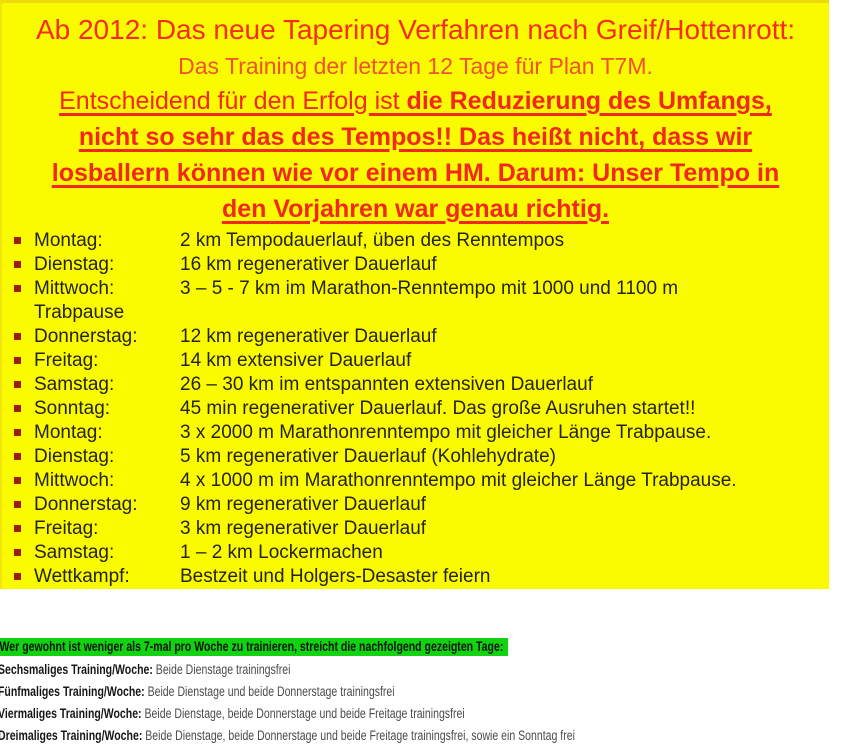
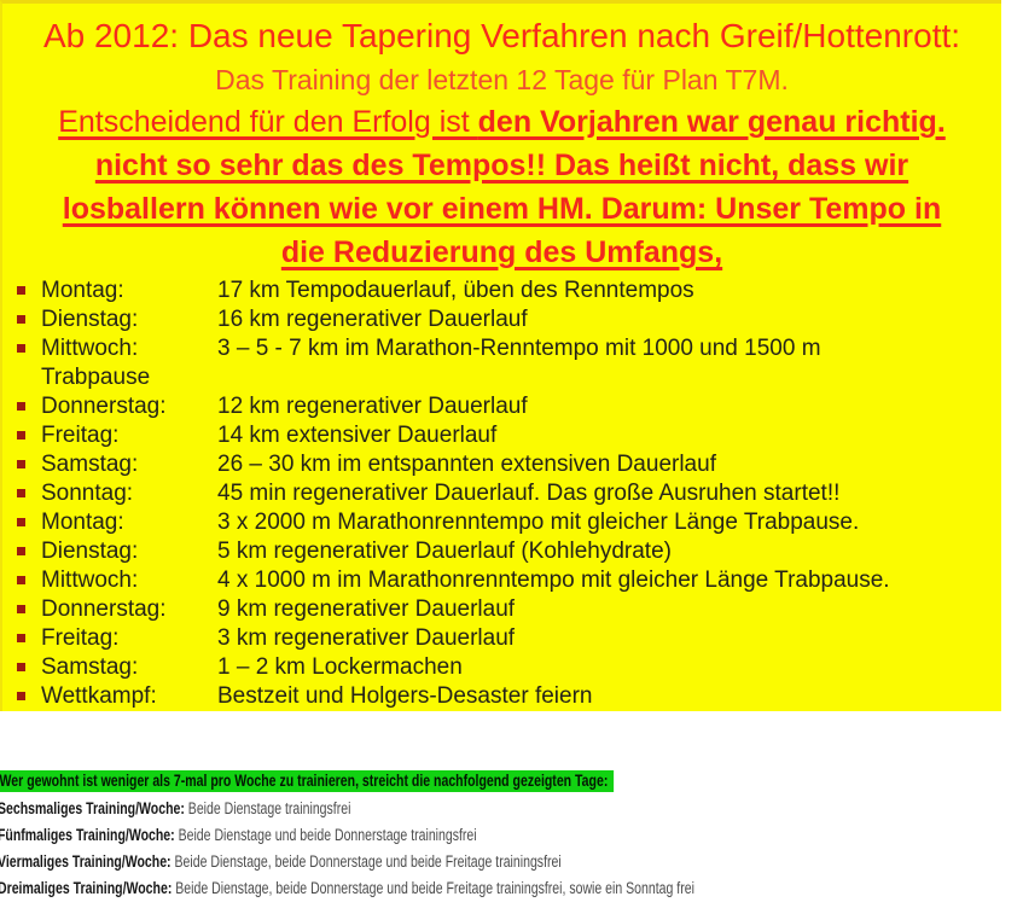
  Ab 2012: Das neue Tapering Verfahren nach Greif/Hottenrott:
  Das Training der letzten 12 Tage für Plan T7M.
- Entscheidend für den Erfolg ist die Reduzierung des Umfangs,
+ Entscheidend für den Erfolg ist den Vorjahren war genau richtig.
  nicht so sehr das des Tempos!! Das heißt nicht, dass wir
  losballern können wie vor einem HM. Darum: Unser Tempo in
- den Vorjahren war genau richtig.
+ die Reduzierung des Umfangs,
- Montag: 2 km Tempodauerlauf, üben des Renntempos
+ Montag: 17 km Tempodauerlauf, üben des Renntempos
  Dienstag: 16 km regenerativer Dauerlauf
- Mittwoch: 3 – 5 - 7 km im Marathon-Renntempo mit 1000 und 1100 m
+ Mittwoch: 3 – 5 - 7 km im Marathon-Renntempo mit 1000 und 1500 m
  Trabpause
  Donnerstag: 12 km regenerativer Dauerlauf
  Freitag: 14 km extensiver Dauerlauf
  Samstag: 26 – 30 km im entspannten extensiven Dauerlauf
  Sonntag: 45 min regenerativer Dauerlauf. Das große Ausruhen startet!!
  Montag: 3 x 2000 m Marathonrenntempo mit gleicher Länge Trabpause.
  Dienstag: 5 km regenerativer Dauerlauf (Kohlehydrate)
  Mittwoch: 4 x 1000 m im Marathonrenntempo mit gleicher Länge Trabpause.
  Donnerstag: 9 km regenerativer Dauerlauf
  Freitag: 3 km regenerativer Dauerlauf
  Samstag: 1 – 2 km Lockermachen
  Wettkampf: Bestzeit und Holgers-Desaster feiern
  Wer gewohnt ist weniger als 7-mal pro Woche zu trainieren, streicht die nachfolgend gezeigten Tage:
  Sechsmaliges Training/Woche: Beide Dienstage trainingsfrei
  Fünfmaliges Training/Woche: Beide Dienstage und beide Donnerstage trainingsfrei
  Viermaliges Training/Woche: Beide Dienstage, beide Donnerstage und beide Freitage trainingsfrei
  Dreimaliges Training/Woche: Beide Dienstage, beide Donnerstage und beide Freitage trainingsfrei, sowie ein Sonntag frei
